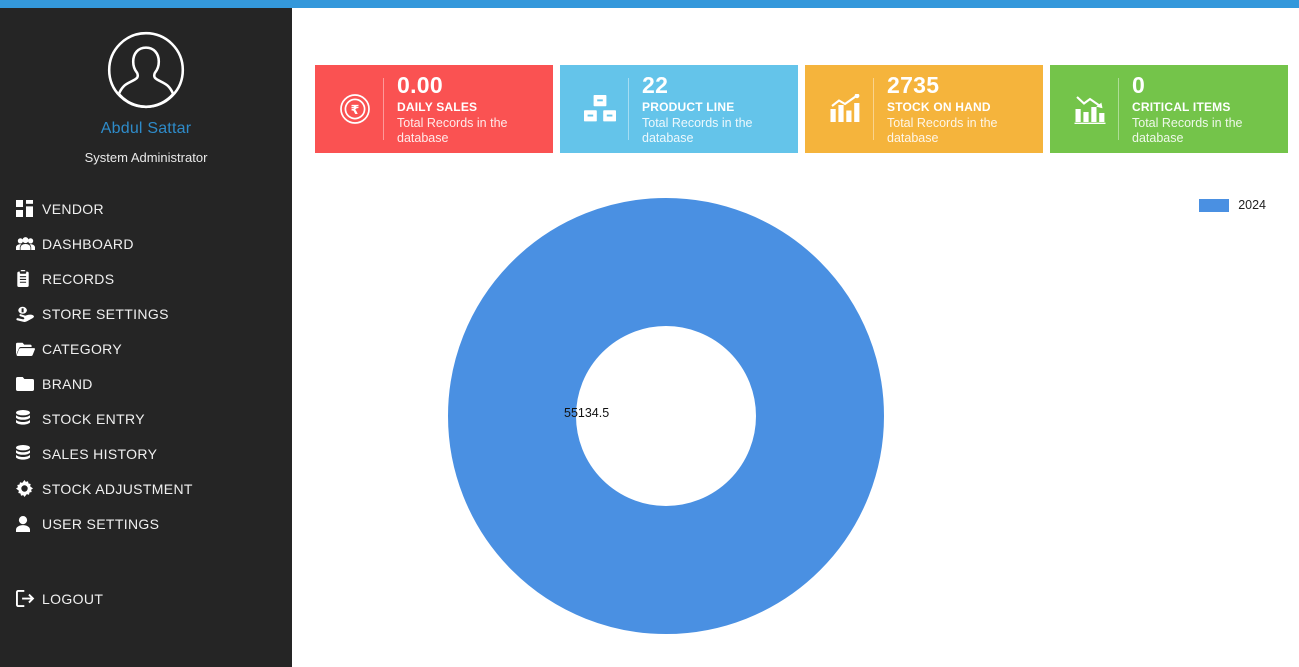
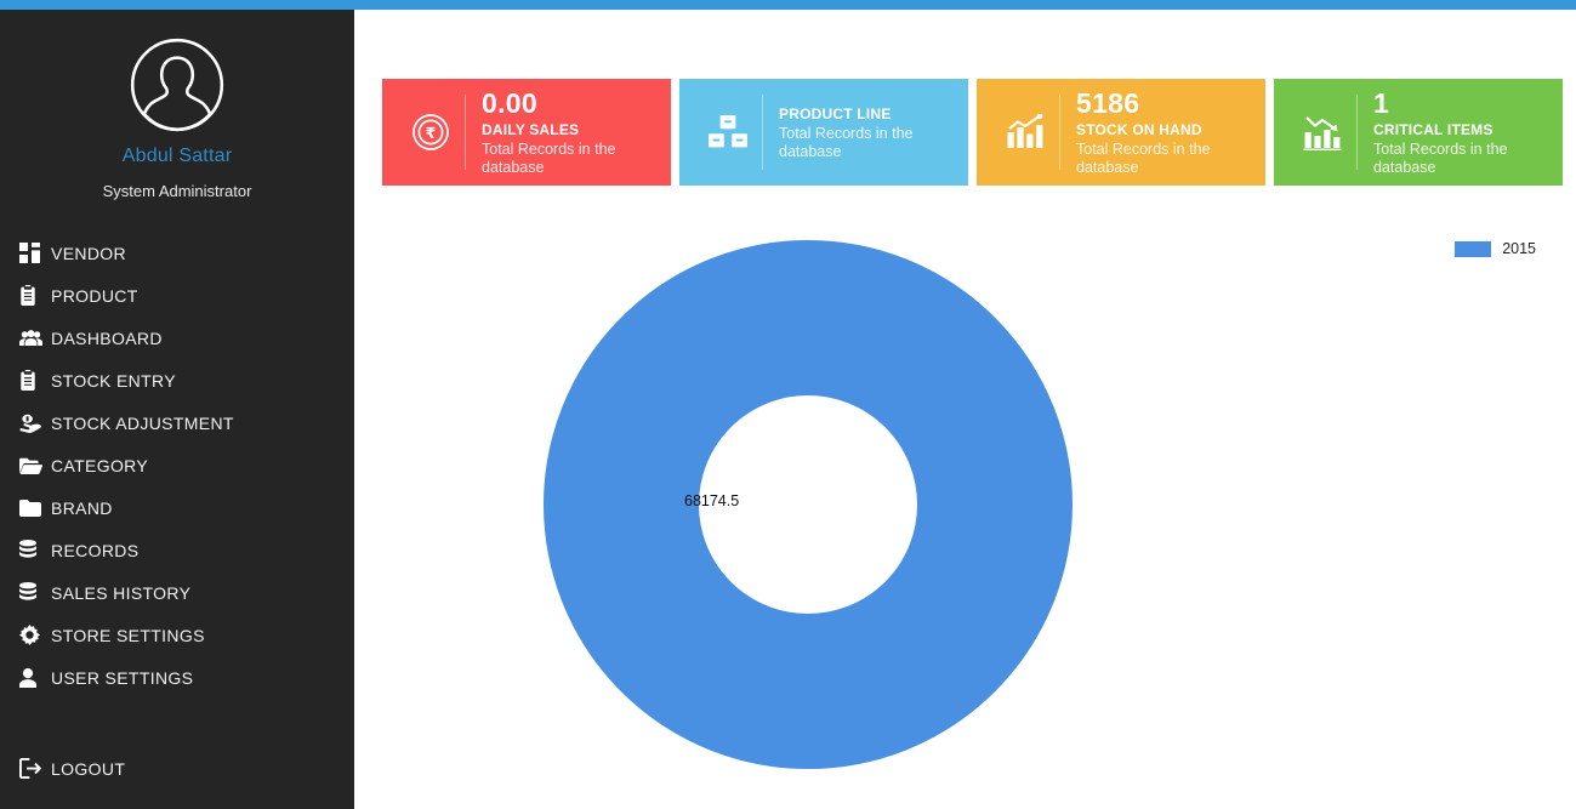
  Abdul Sattar
  System Administrator
  VENDOR
+ PRODUCT
  DASHBOARD
- RECORDS
+ STOCK ENTRY
- STORE SETTINGS
+ STOCK ADJUSTMENT
  CATEGORY
  BRAND
- STOCK ENTRY
+ RECORDS
  SALES HISTORY
- STOCK ADJUSTMENT
+ STORE SETTINGS
  USER SETTINGS
  LOGOUT
  ₹
  0.00
  DAILY SALES
  Total Records in the database
- 22
  PRODUCT LINE
  Total Records in the database
- 2735
+ 5186
  STOCK ON HAND
  Total Records in the database
- 0
+ 1
  CRITICAL ITEMS
  Total Records in the database
- 2024
+ 2015
- 55134.5
+ 68174.5
